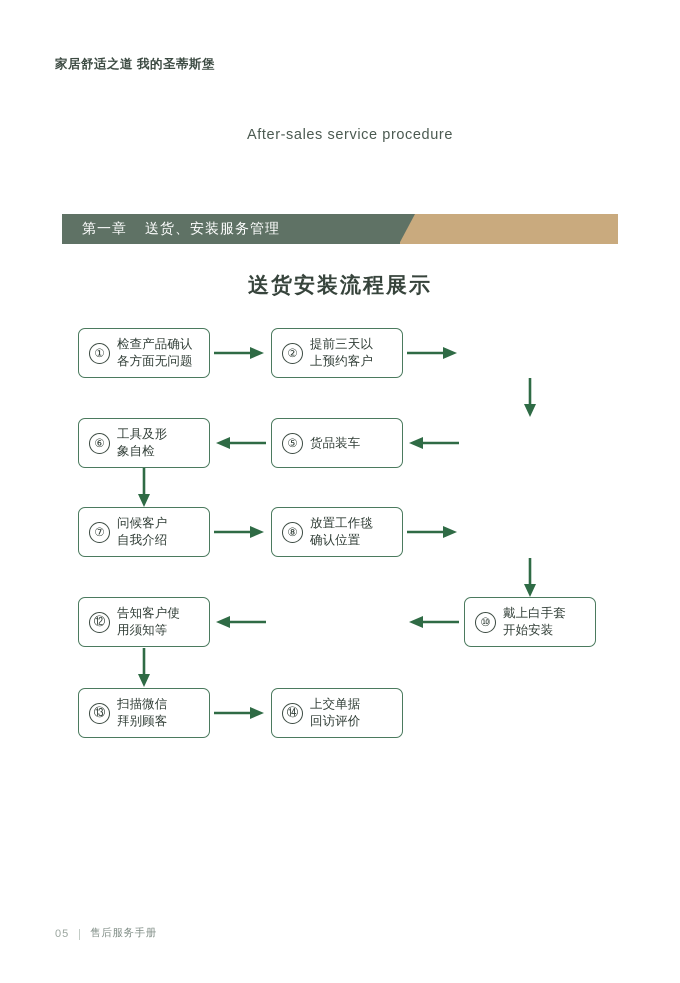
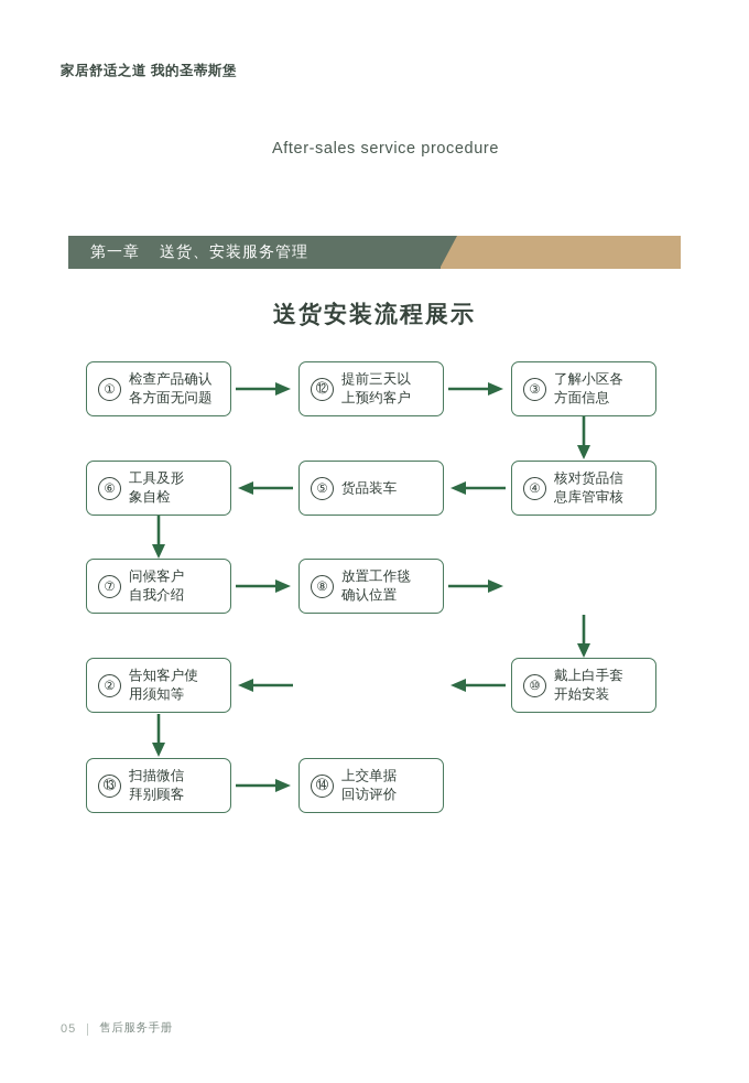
  家居舒适之道 我的圣蒂斯堡
  After-sales service procedure
  第一章
  送货、安装服务管理
  送货安装流程展示
  ①
  检查产品确认
  各方面无问题
- ②
+ ⑫
  提前三天以
  上预约客户
+ ③
+ 了解小区各
+ 方面信息
+ ④
+ 核对货品信
+ 息库管审核
  ⑤
  货品装车
  ⑥
  工具及形
  象自检
  ⑦
  问候客户
  自我介绍
  ⑧
  放置工作毯
  确认位置
  ⑩
  戴上白手套
  开始安装
- ⑫
+ ②
  告知客户使
  用须知等
  ⑬
  扫描微信
  拜别顾客
  ⑭
  上交单据
  回访评价
  05
  售后服务手册
